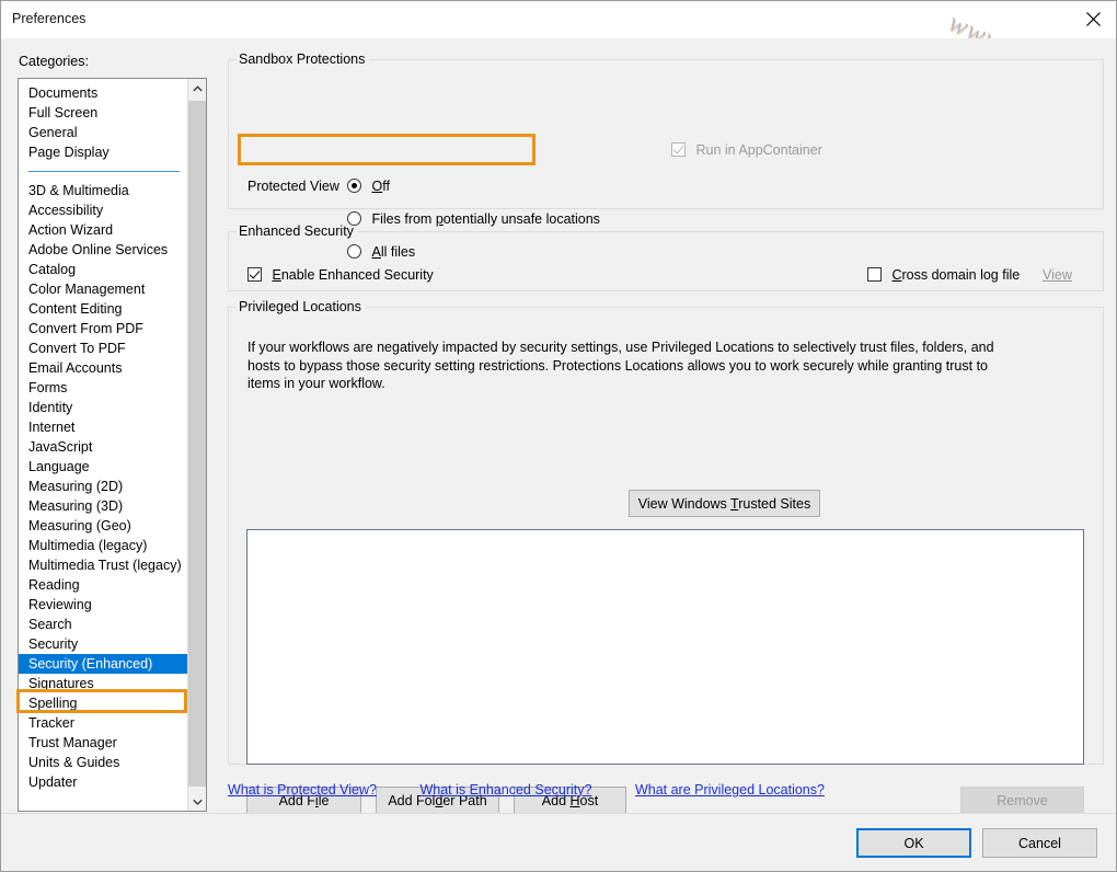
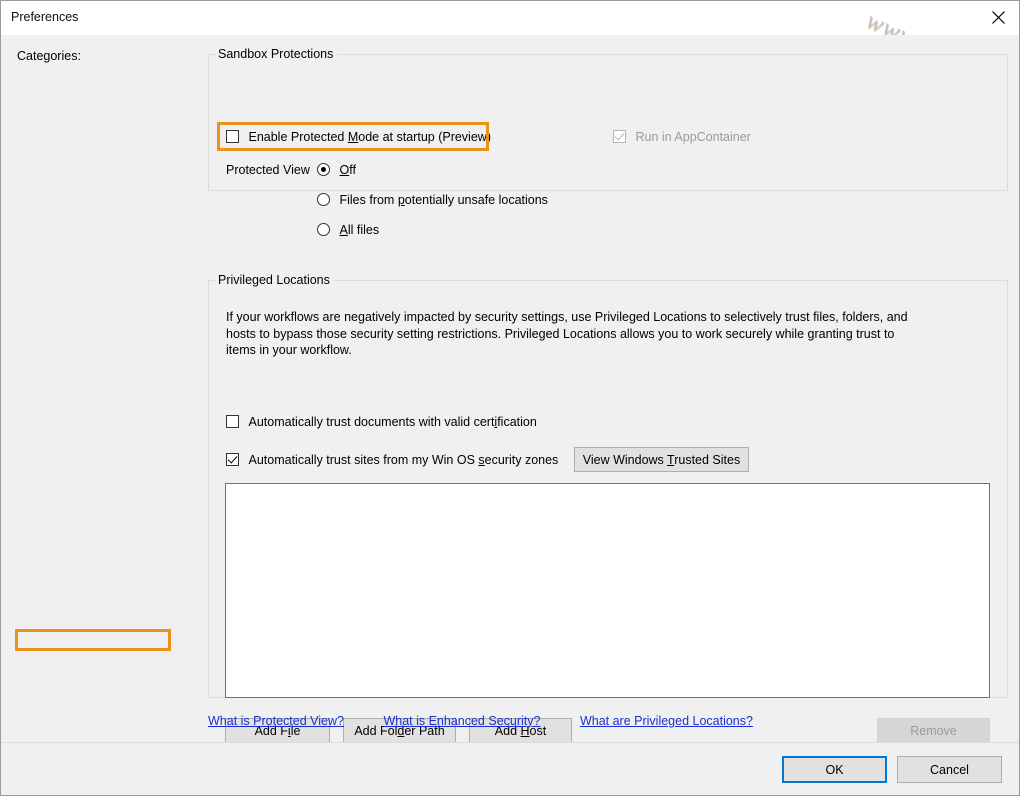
  Preferences
  Categories:
- Documents
- Full Screen
- General
- Page Display
- 3D & Multimedia
- Accessibility
- Action Wizard
- Adobe Online Services
- Catalog
- Color Management
- Content Editing
- Convert From PDF
- Convert To PDF
- Email Accounts
- Forms
- Identity
- Internet
- JavaScript
- Language
- Measuring (2D)
- Measuring (3D)
- Measuring (Geo)
- Multimedia (legacy)
- Multimedia Trust (legacy)
- Reading
- Reviewing
- Search
- Security
- Security (Enhanced)
- Signatures
- Spelling
- Tracker
- Trust Manager
- Units & Guides
- Updater
  Sandbox Protections
+ Enable Protected Mode at startup (Preview)
  Run in AppContainer
  Protected View
  Off
  Files from potentially unsafe locations
  All files
- Enhanced Security
- Enable Enhanced Security
- Cross domain log file
- View
  Privileged Locations
- If your workflows are negatively impacted by security settings, use Privileged Locations to selectively trust files, folders, and hosts to bypass those security setting restrictions. Protections Locations allows you to work securely while granting trust to items in your workflow.
+ If your workflows are negatively impacted by security settings, use Privileged Locations to selectively trust files, folders, and hosts to bypass those security setting restrictions. Privileged Locations allows you to work securely while granting trust to items in your workflow.
+ Automatically trust documents with valid certification
+ Automatically trust sites from my Win OS security zones
  View Windows Trusted Sites
  Add File
  Add Folder Path
  Add Host
  Remove
  What is Protected View? What is Enhanced Security? What are Privileged Locations?
  OK
  Cancel
